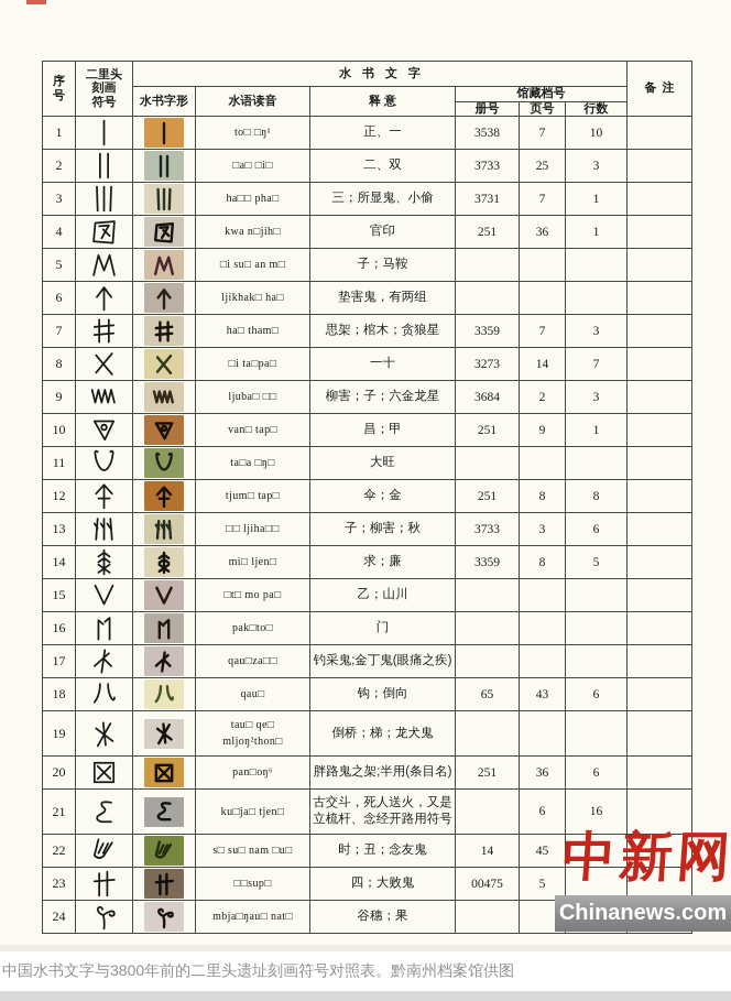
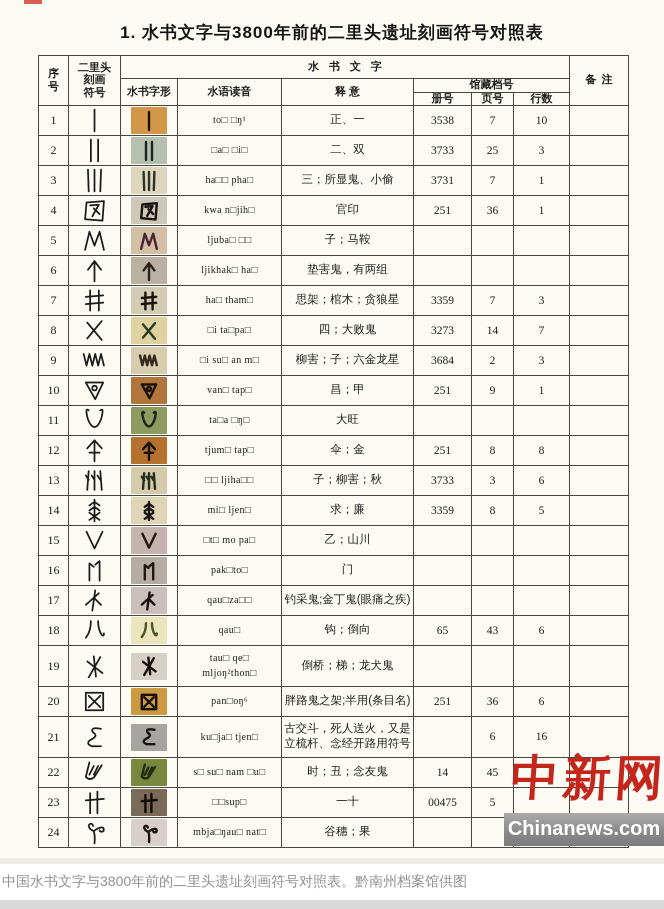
+ 1. 水书文字与3800年前的二里头遗址刻画符号对照表
  序 号	二里头 刻画 符号	水书文字	备注
  水书字形	水语读音	释 意	馆藏档号
  册号	页号	行数
  1			to□ □ŋ¹	正、一	3538	7	10
  2			□a□ □i□	二、双	3733	25	3
  3			ha□□ pha□	三；所显鬼、小偷	3731	7	1
  4			kwa n□jih□	官印	251	36	1
- 5			□i su□ an m□	子；马鞍
+ 5			ljuba□ □□	子；马鞍
  6			ljikhak□ ha□	垫害鬼，有两组
  7			ha□ tham□	思架；棺木；贪狼星	3359	7	3
- 8			□i ta□pa□	一十	3273	14	7
+ 8			□i ta□pa□	四；大败鬼	3273	14	7
- 9			ljuba□ □□	柳害；子；六金龙星	3684	2	3
+ 9			□i su□ an m□	柳害；子；六金龙星	3684	2	3
  10			van□ tap□	昌；甲	251	9	1
  11			ta□a □ŋ□	大旺
  12			tjum□ tap□	伞；金	251	8	8
  13			□□ ljiha□□	子；柳害；秋	3733	3	6
  14			mi□ ljen□	求；廉	3359	8	5
  15			□t□ mo pa□	乙；山川
  16			pak□to□	门
  17			qau□za□□	钓采鬼;金丁鬼(眼痛之疾)
  18			qau□	钩；倒向	65	43	6
  19			tau□ qe□ mljoŋ²thon□	倒桥；梯；龙犬鬼
  20			pan□oŋ⁶	胖路鬼之架;半用(条目名)	251	36	6
  21			ku□ja□ tjen□	古交斗，死人送火，又是立梳杆、念经开路用符号		6	16
  22			s□ su□ nam □u□	时；丑；念友鬼	14	45
- 23			□□sup□	四；大败鬼	00475	5
+ 23			□□sup□	一十	00475	5
  24			mbja□ŋau□ nat□	谷穗；果
  Chinanews.com
  中国水书文字与3800年前的二里头遗址刻画符号对照表。黔南州档案馆供图
